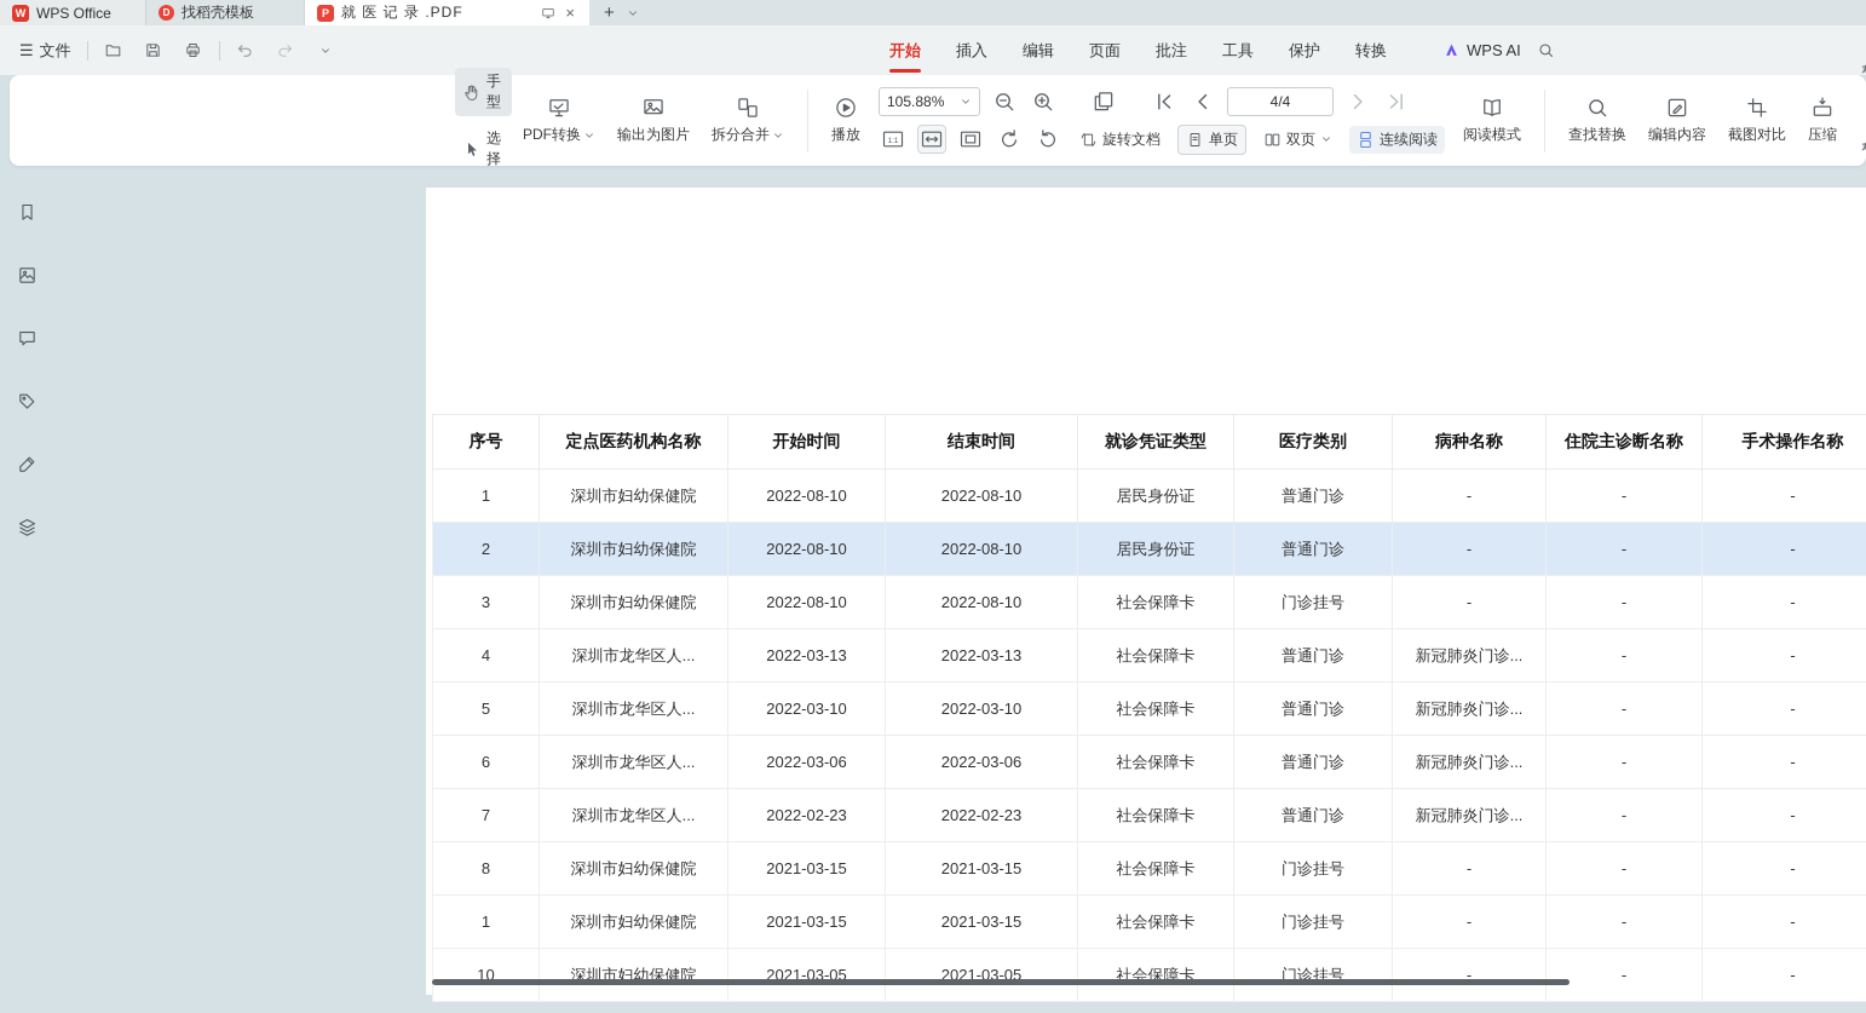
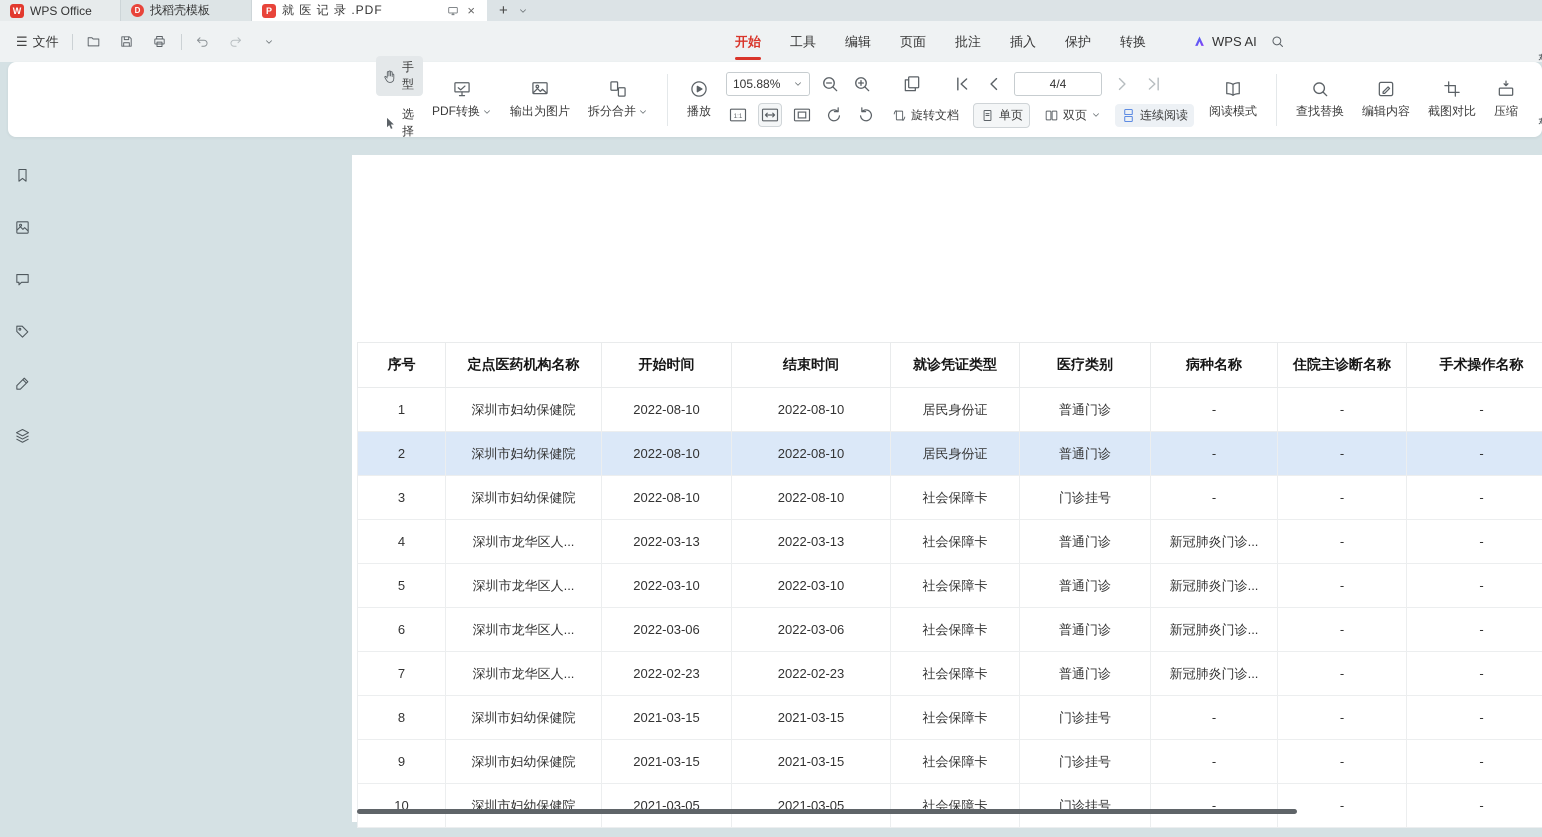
  W
  WPS Office
  D
  找稻壳模板
  P
  就 医 记 录 .PDF
  ×
  +
  ☰
  文件
  开始
- 插入
+ 工具
  编辑
  页面
  批注
- 工具
+ 插入
  保护
  转换
  WPS AI
  手型
  选择
  PDF转换
  输出为图片
  拆分合并
  播放
  105.88%
  4/4
  旋转文档
  单页
  双页
  连续阅读
  阅读模式
  查找替换
  编辑内容
  截图对比
  压缩
  序号	定点医药机构名称	开始时间	结束时间	就诊凭证类型	医疗类别	病种名称	住院主诊断名称	手术操作名称
  1	深圳市妇幼保健院	2022-08-10	2022-08-10	居民身份证	普通门诊	-	-	-
  2	深圳市妇幼保健院	2022-08-10	2022-08-10	居民身份证	普通门诊	-	-	-
  3	深圳市妇幼保健院	2022-08-10	2022-08-10	社会保障卡	门诊挂号	-	-	-
  4	深圳市龙华区人...	2022-03-13	2022-03-13	社会保障卡	普通门诊	新冠肺炎门诊...	-	-
  5	深圳市龙华区人...	2022-03-10	2022-03-10	社会保障卡	普通门诊	新冠肺炎门诊...	-	-
  6	深圳市龙华区人...	2022-03-06	2022-03-06	社会保障卡	普通门诊	新冠肺炎门诊...	-	-
  7	深圳市龙华区人...	2022-02-23	2022-02-23	社会保障卡	普通门诊	新冠肺炎门诊...	-	-
  8	深圳市妇幼保健院	2021-03-15	2021-03-15	社会保障卡	门诊挂号	-	-	-
- 1	深圳市妇幼保健院	2021-03-15	2021-03-15	社会保障卡	门诊挂号	-	-	-
+ 9	深圳市妇幼保健院	2021-03-15	2021-03-15	社会保障卡	门诊挂号	-	-	-
  10	深圳市妇幼保健院	2021-03-05	2021-03-05	社会保障卡	门诊挂号	-	-	-
